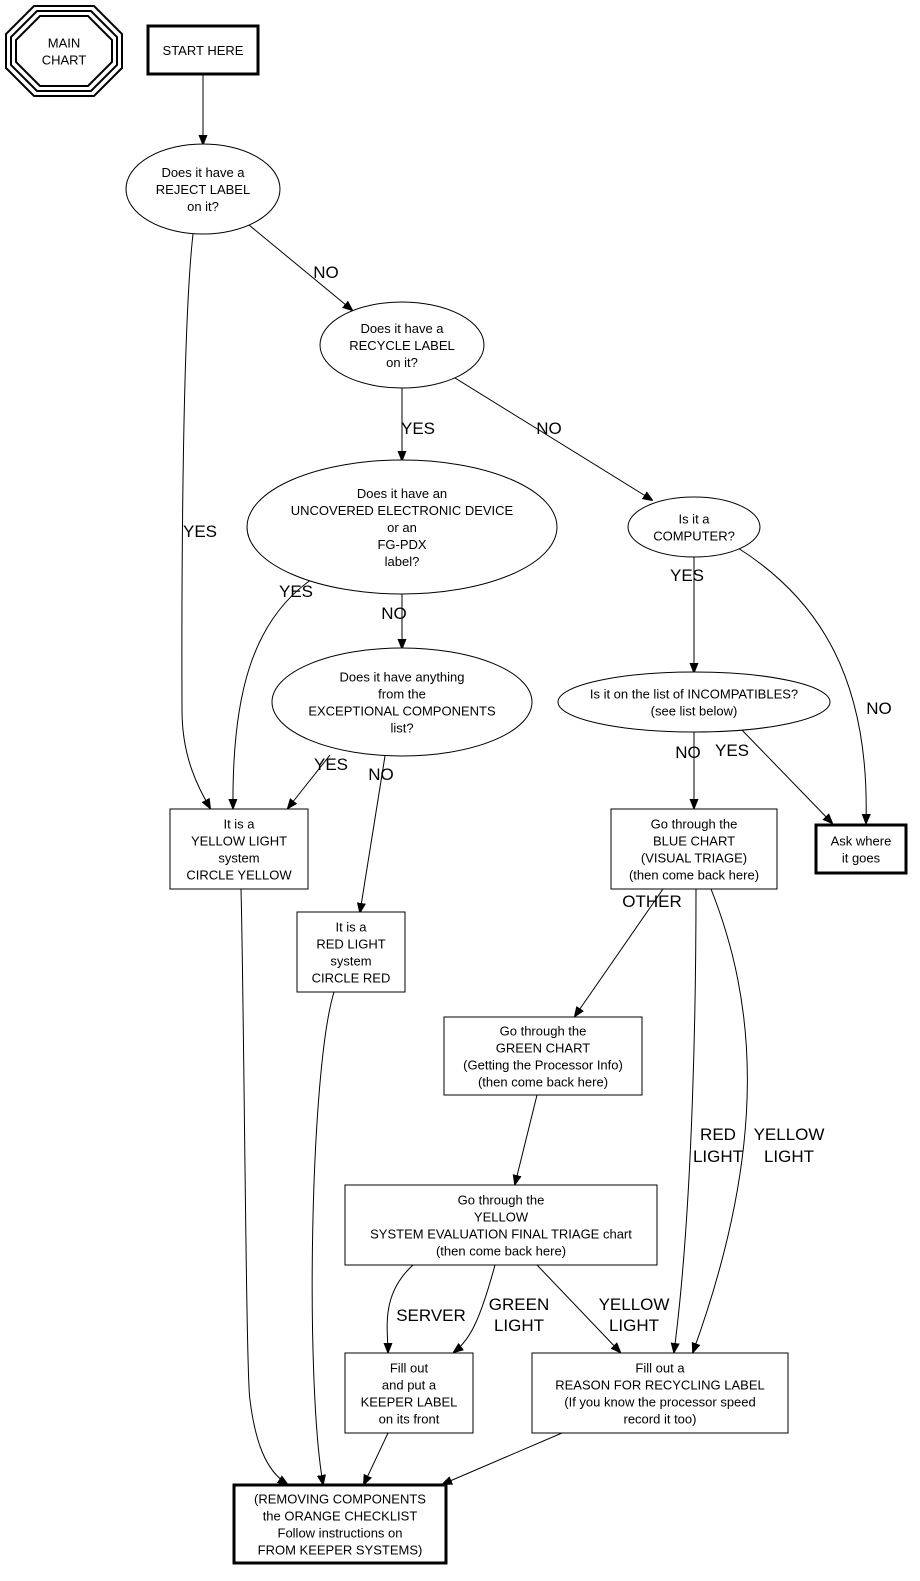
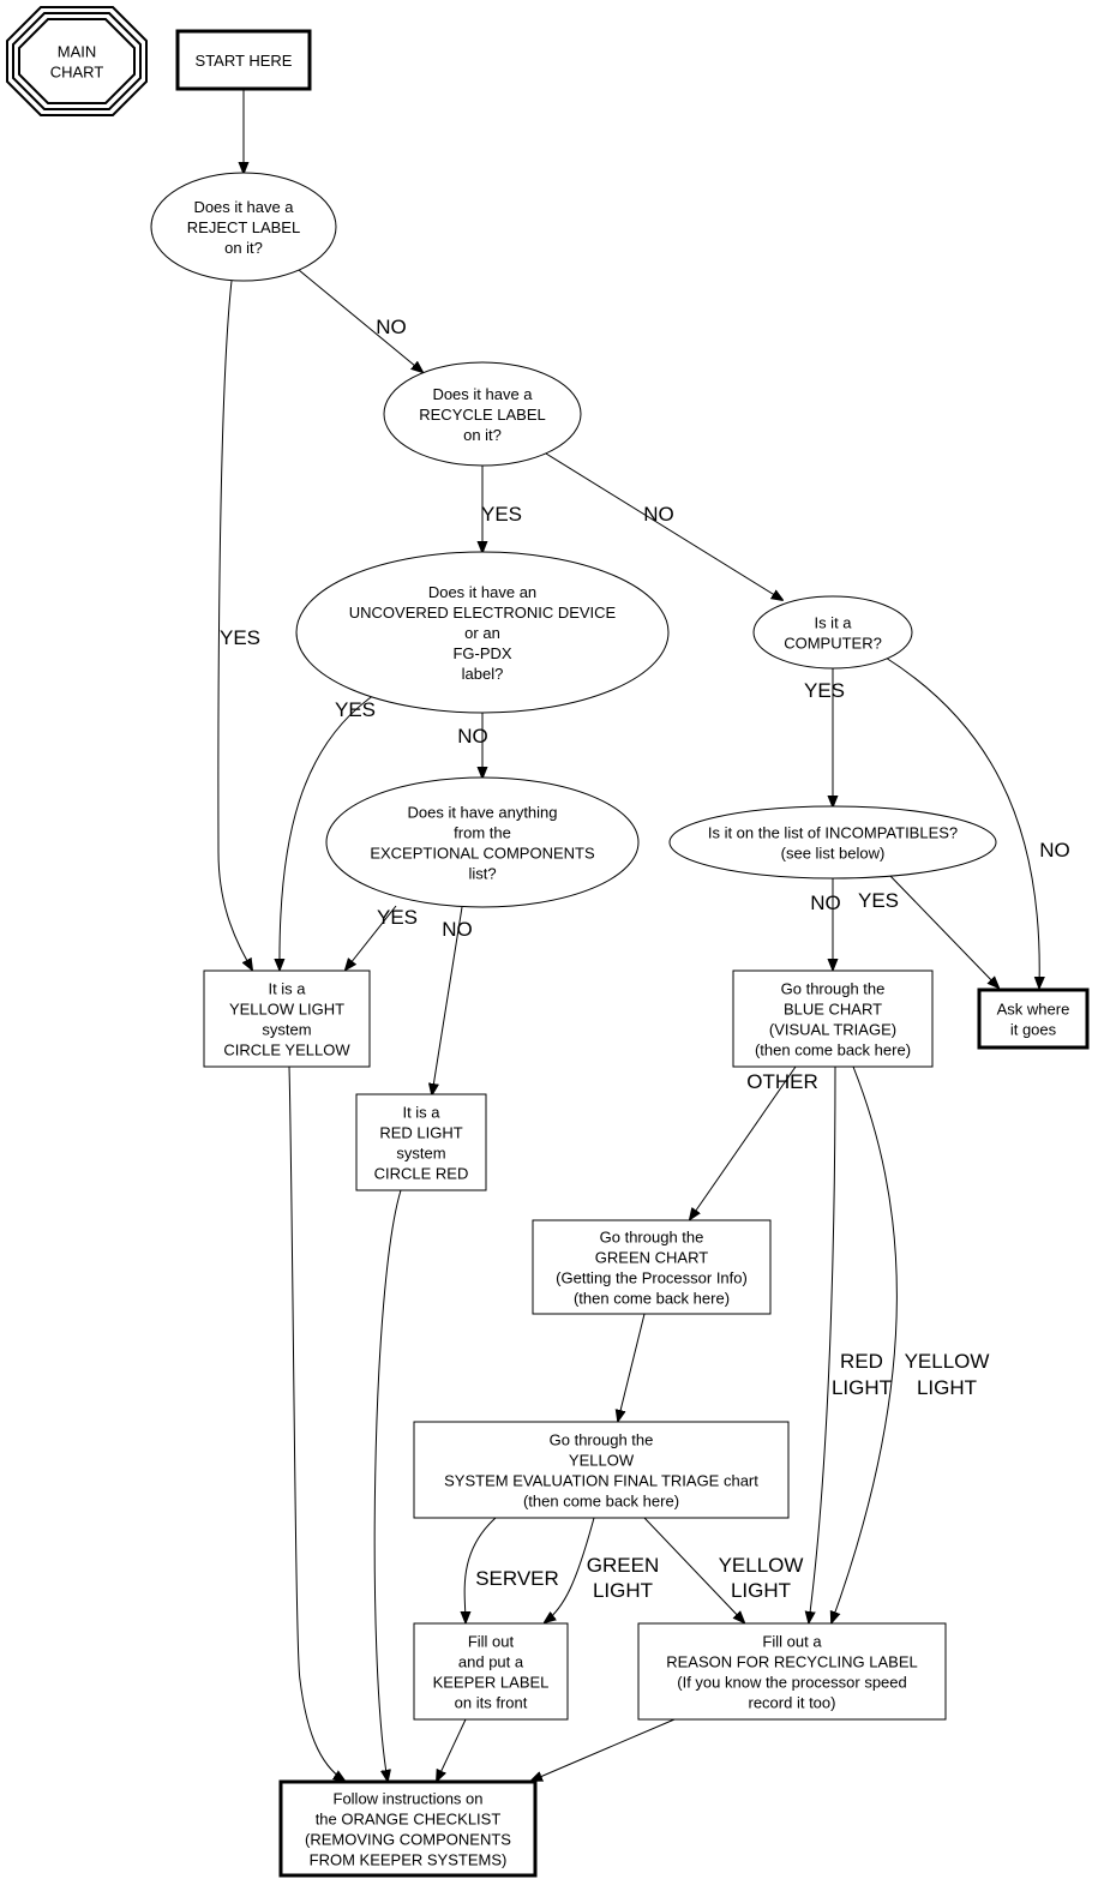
  MAIN
  CHART
  START HERE
  Does it have a
  REJECT LABEL
  on it?
  Does it have a
  RECYCLE LABEL
  on it?
  Does it have an
  UNCOVERED ELECTRONIC DEVICE
  or an
  FG-PDX
  label?
  Is it a
  COMPUTER?
  Does it have anything
  from the
  EXCEPTIONAL COMPONENTS
  list?
  Is it on the list of INCOMPATIBLES?
  (see list below)
  It is a
  YELLOW LIGHT
  system
  CIRCLE YELLOW
  Go through the
  BLUE CHART
  (VISUAL TRIAGE)
  (then come back here)
  Ask where
  it goes
  It is a
  RED LIGHT
  system
  CIRCLE RED
  Go through the
  GREEN CHART
  (Getting the Processor Info)
  (then come back here)
  Go through the
  YELLOW
  SYSTEM EVALUATION FINAL TRIAGE chart
  (then come back here)
  Fill out
  and put a
  KEEPER LABEL
  on its front
  Fill out a
  REASON FOR RECYCLING LABEL
  (If you know the processor speed
  record it too)
- (REMOVING COMPONENTS
+ Follow instructions on
  the ORANGE CHECKLIST
- Follow instructions on
+ (REMOVING COMPONENTS
  FROM KEEPER SYSTEMS)
  NO
  YES
  YES
  NO
  YES
  NO
  YES
  NO
  YES
  NO
  NO
  YES
  OTHER
  RED
  LIGHT
  YELLOW
  LIGHT
  SERVER
  GREEN
  LIGHT
  YELLOW
  LIGHT
